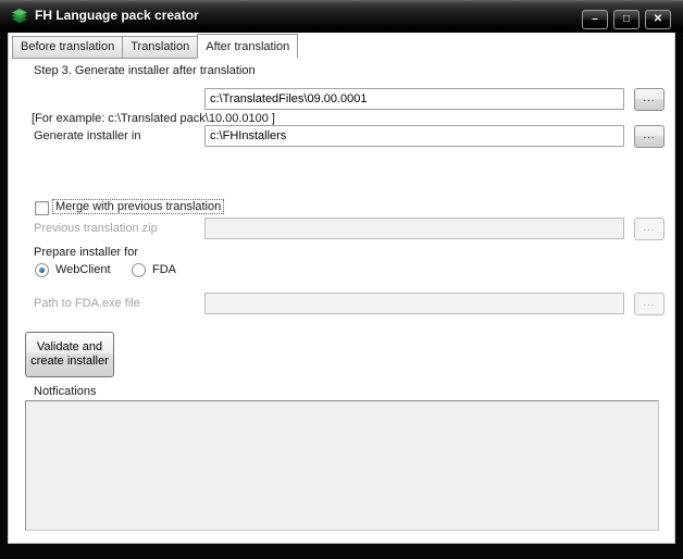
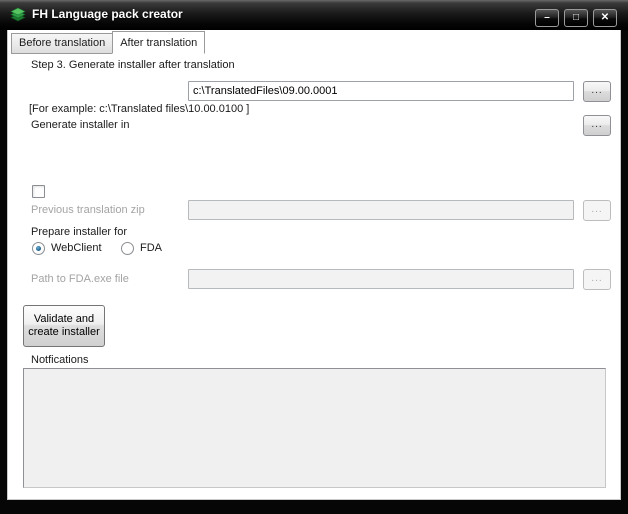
  FH Language pack creator
  –
  □
  ✕
  Before translation
- Translation
  After translation
  Step 3. Generate installer after translation
  c:\TranslatedFiles\09.00.0001
  ...
- [For example: c:\Translated pack\10.00.0100 ]
+ [For example: c:\Translated files\10.00.0100 ]
  Generate installer in
- c:\FHInstallers
  ...
- Merge with previous translation
  Previous translation zip
  ...
  Prepare installer for
  WebClient
  FDA
  Path to FDA.exe file
  ...
  Validate and create installer
  Notfications
